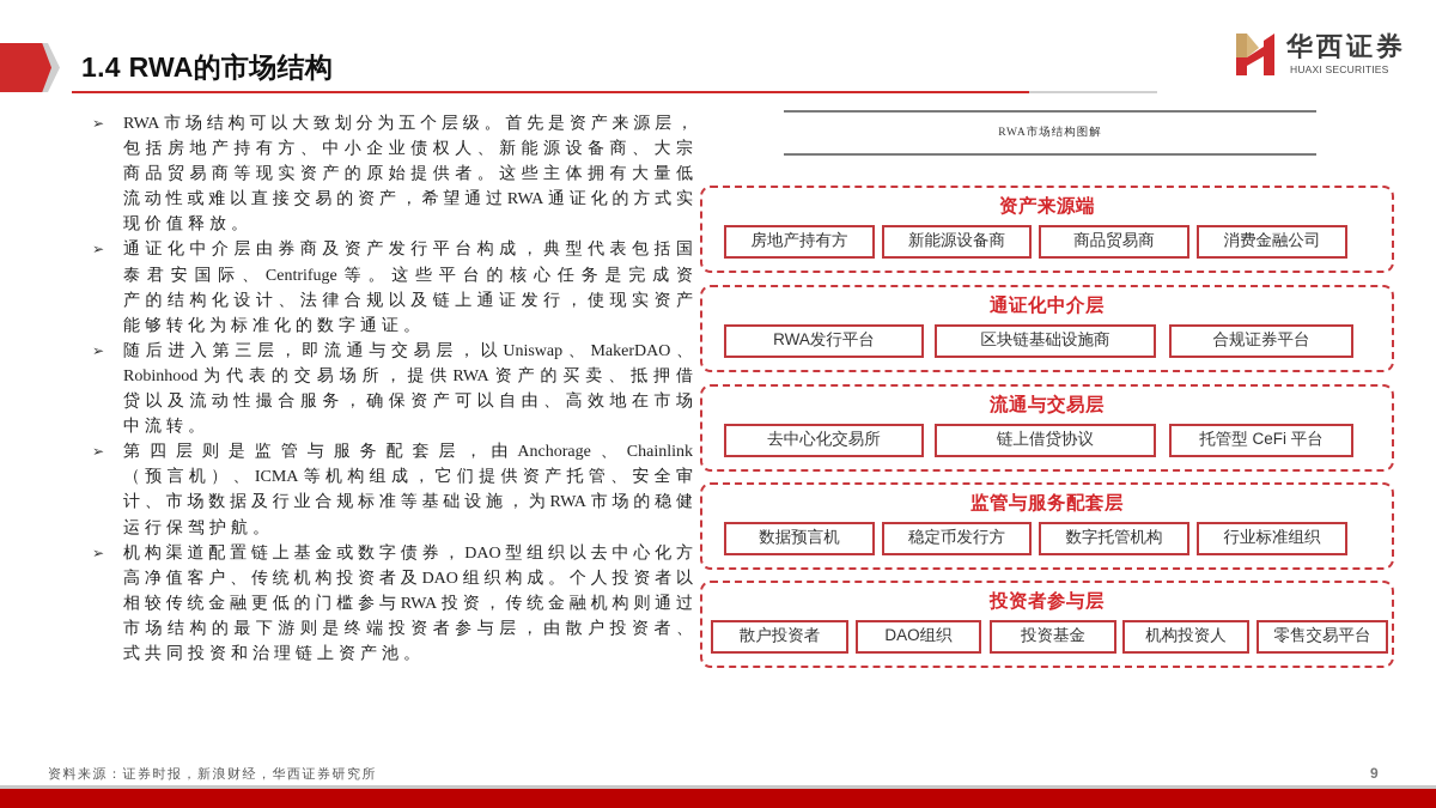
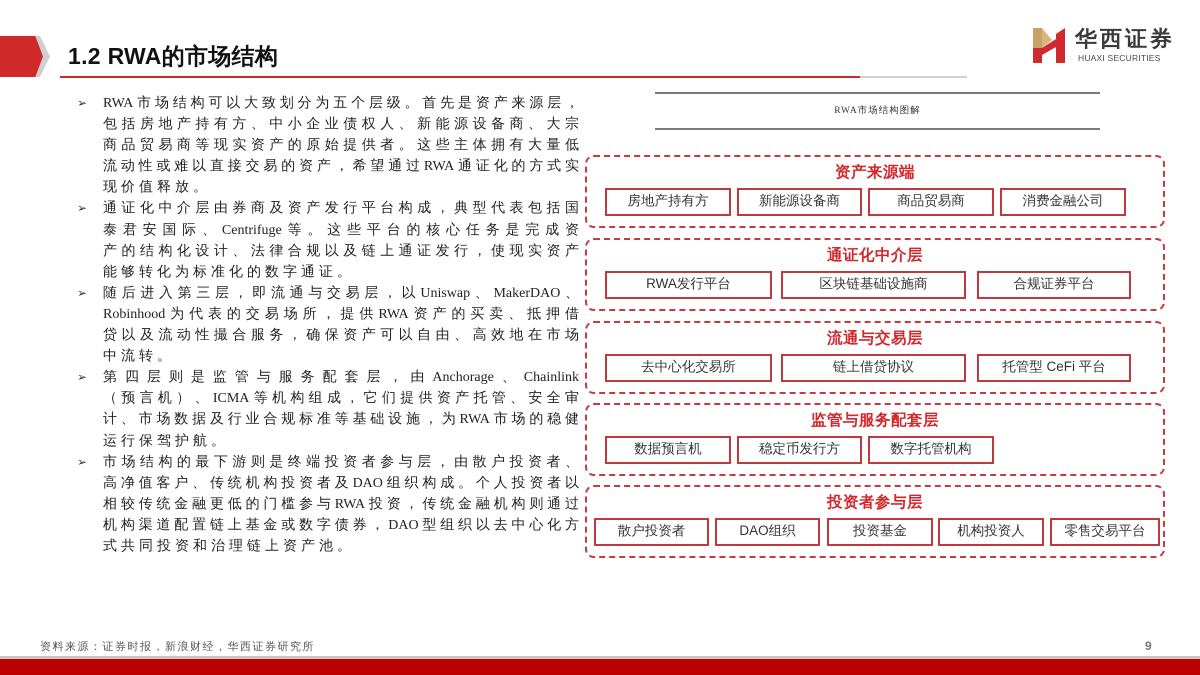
- 1.4 RWA的市场结构
+ 1.2 RWA的市场结构
  华西证券
  HUAXI SECURITIES
  RWA市场结构可以大致划分为五个层级。首先是资产来源层，
  包括房地产持有方、中小企业债权人、新能源设备商、大宗
  商品贸易商等现实资产的原始提供者。这些主体拥有大量低
  流动性或难以直接交易的资产，希望通过RWA通证化的方式实
  现价值释放。
  通证化中介层由券商及资产发行平台构成，典型代表包括国
  泰君安国际、Centrifuge等。这些平台的核心任务是完成资
  产的结构化设计、法律合规以及链上通证发行，使现实资产
  能够转化为标准化的数字通证。
  随后进入第三层，即流通与交易层，以Uniswap、MakerDAO、
  Robinhood为代表的交易场所，提供RWA资产的买卖、抵押借
  贷以及流动性撮合服务，确保资产可以自由、高效地在市场
  中流转。
  第四层则是监管与服务配套层，由Anchorage、Chainlink
  （预言机）、ICMA等机构组成，它们提供资产托管、安全审
  计、市场数据及行业合规标准等基础设施，为RWA市场的稳健
  运行保驾护航。
- 机构渠道配置链上基金或数字债券，DAO型组织以去中心化方
+ 市场结构的最下游则是终端投资者参与层，由散户投资者、
  高净值客户、传统机构投资者及DAO组织构成。个人投资者以
  相较传统金融更低的门槛参与RWA投资，传统金融机构则通过
- 市场结构的最下游则是终端投资者参与层，由散户投资者、
+ 机构渠道配置链上基金或数字债券，DAO型组织以去中心化方
  式共同投资和治理链上资产池。
  RWA市场结构图解
  资产来源端
  房地产持有方
  新能源设备商
  商品贸易商
  消费金融公司
  通证化中介层
  RWA发行平台
  区块链基础设施商
  合规证券平台
  流通与交易层
  去中心化交易所
  链上借贷协议
  托管型 CeFi 平台
  监管与服务配套层
  数据预言机
  稳定币发行方
  数字托管机构
- 行业标准组织
  投资者参与层
  散户投资者
  DAO组织
  投资基金
  机构投资人
  零售交易平台
  资料来源：证券时报，新浪财经，华西证券研究所
  9
